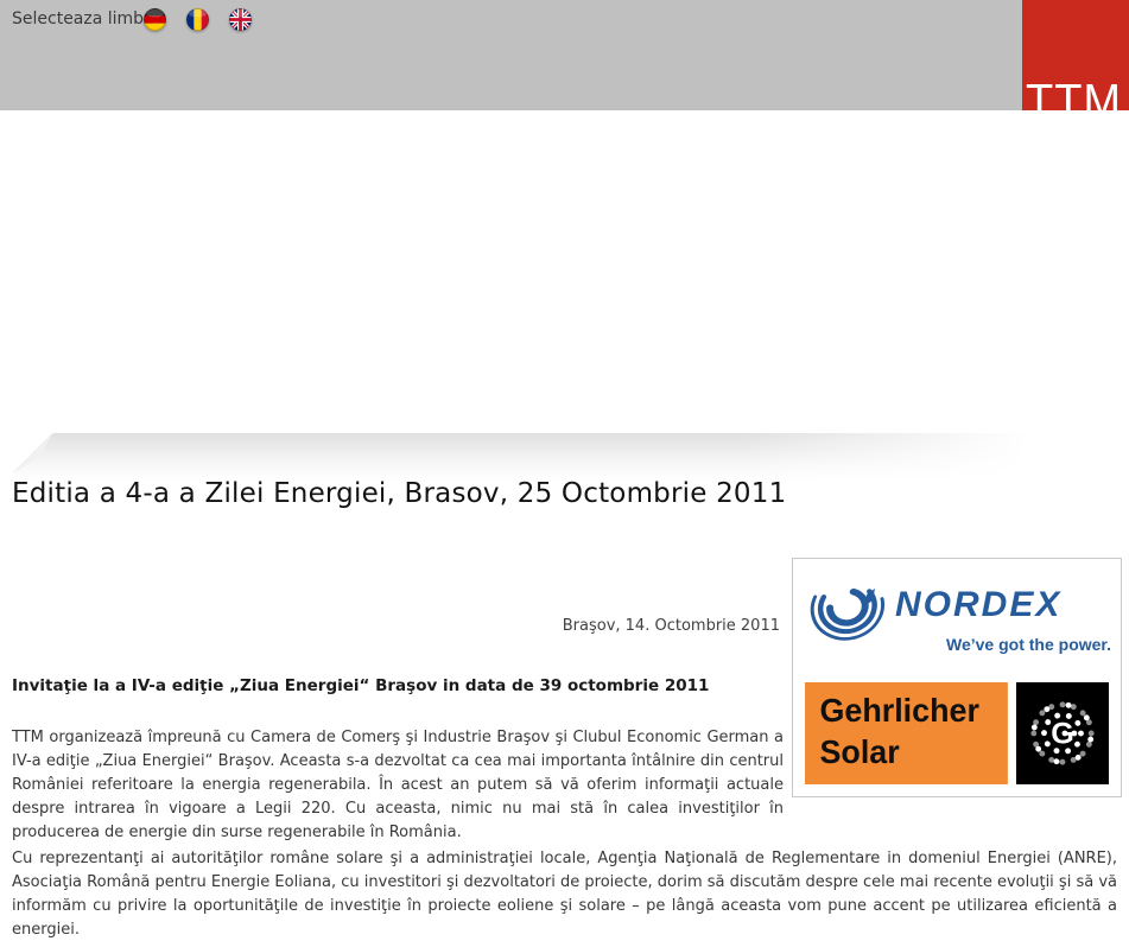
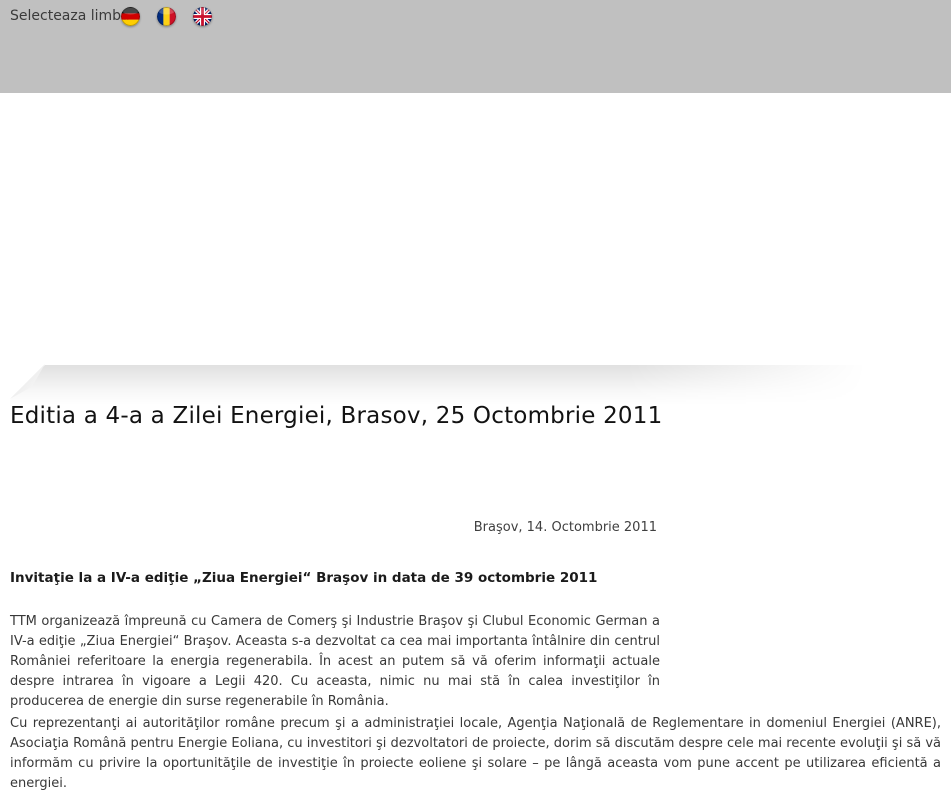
  Selecteaza limb
- TTM
  Editia a 4-a a Zilei Energiei, Brasov, 25 Octombrie 2011
- NORDEX
- We’ve got the power.
- Gehrlicher
- Solar
- G
  Braşov, 14. Octombrie 2011
  Invitaţie la a IV-a ediţie „Ziua Energiei“ Braşov in data de 39 octombrie 2011
- TTM organizează împreună cu Camera de Comerş şi Industrie Braşov şi Clubul Economic German a IV-a ediţie „Ziua Energiei“ Braşov. Aceasta s-a dezvoltat ca cea mai importanta întâlnire din centrul României referitoare la energia regenerabila. În acest an putem să vă oferim informaţii actuale despre intrarea în vigoare a Legii 220. Cu aceasta, nimic nu mai stă în calea investiţilor în producerea de energie din surse regenerabile în România.
+ TTM organizează împreună cu Camera de Comerş şi Industrie Braşov şi Clubul Economic German a IV-a ediţie „Ziua Energiei“ Braşov. Aceasta s-a dezvoltat ca cea mai importanta întâlnire din centrul României referitoare la energia regenerabila. În acest an putem să vă oferim informaţii actuale despre intrarea în vigoare a Legii 420. Cu aceasta, nimic nu mai stă în calea investiţilor în producerea de energie din surse regenerabile în România.
- Cu reprezentanţi ai autorităţilor române solare şi a administraţiei locale, Agenţia Naţională de Reglementare in domeniul Energiei (ANRE), Asociaţia Română pentru Energie Eoliana, cu investitori şi dezvoltatori de proiecte, dorim să discutăm despre cele mai recente evoluţii şi să vă informăm cu privire la oportunităţile de investiţie în proiecte eoliene şi solare – pe lângă aceasta vom pune accent pe utilizarea eficientă a energiei.
+ Cu reprezentanţi ai autorităţilor române precum şi a administraţiei locale, Agenţia Naţională de Reglementare in domeniul Energiei (ANRE), Asociaţia Română pentru Energie Eoliana, cu investitori şi dezvoltatori de proiecte, dorim să discutăm despre cele mai recente evoluţii şi să vă informăm cu privire la oportunităţile de investiţie în proiecte eoliene şi solare – pe lângă aceasta vom pune accent pe utilizarea eficientă a energiei.
